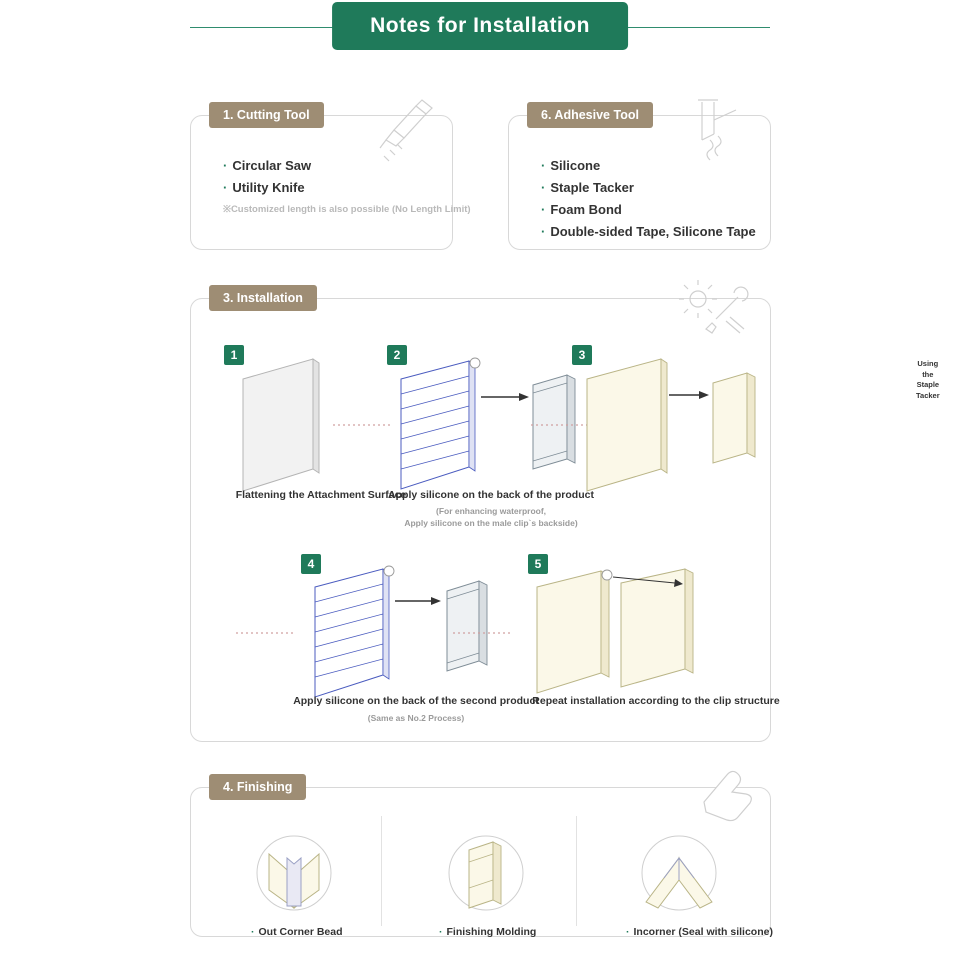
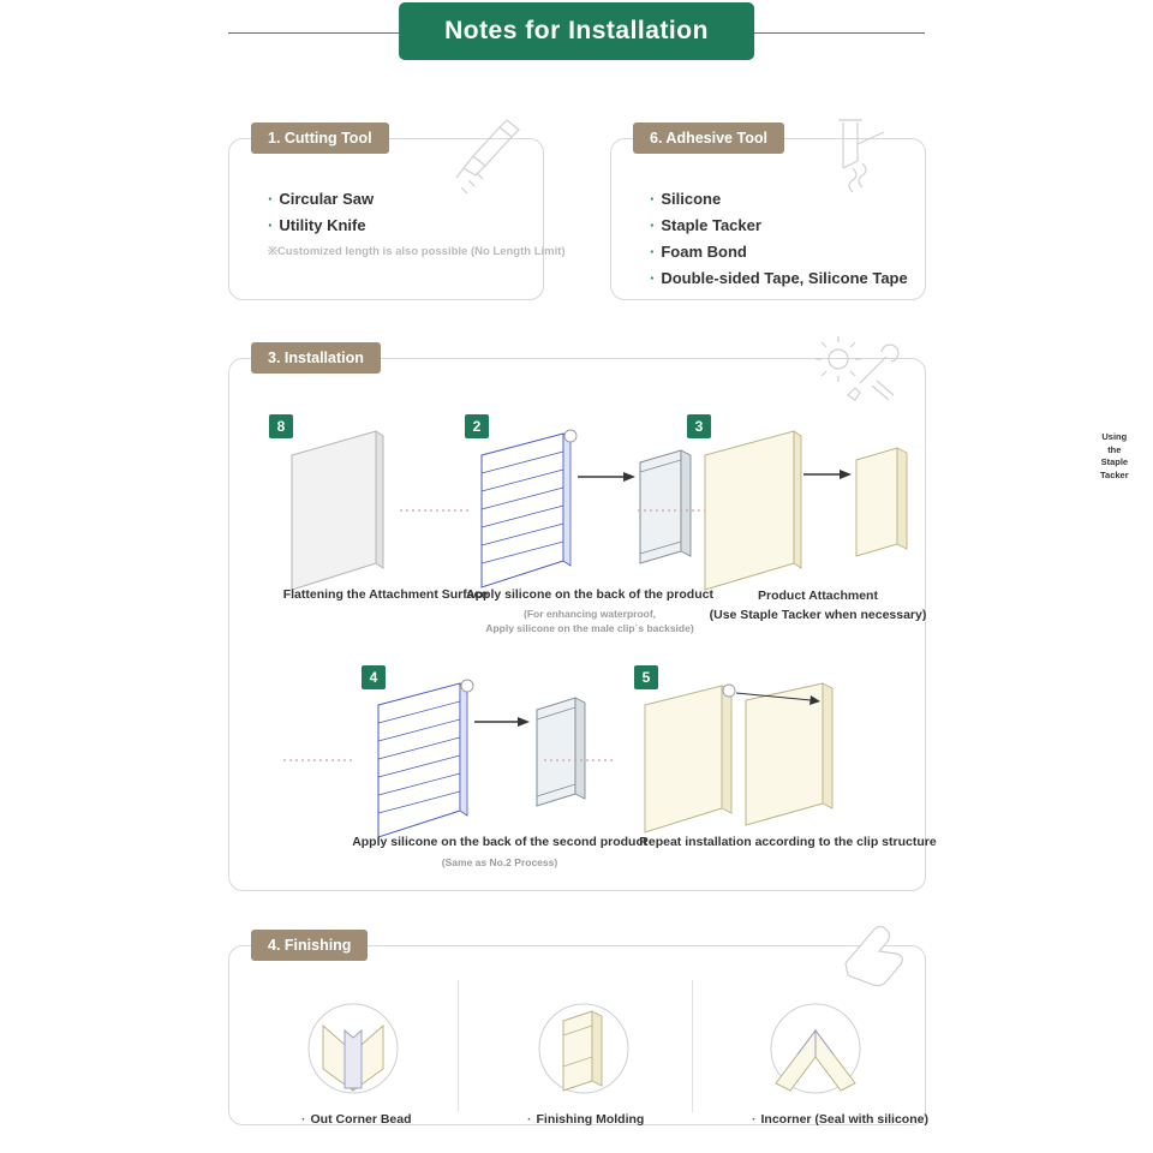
  Notes for Installation
  1. Cutting Tool
  · Circular Saw
  · Utility Knife
  ※Customized length is also possible (No Length Limit)
  6. Adhesive Tool
  · Silicone
  · Staple Tacker
  · Foam Bond
  · Double-sided Tape, Silicone Tape
  3. Installation
- 1
+ 8
  Flattening the Attachment Surface
  2
  Apply silicone on the back of the product
  (For enhancing waterproof,
  Apply silicone on the male clip`s backside)
  3
  Using the
  Staple Tacker
+ Product Attachment
+ (Use Staple Tacker when necessary)
  4
  Apply silicone on the back of the second product
  (Same as No.2 Process)
  5
  Repeat installation according to the clip structure
  4. Finishing
  · Out Corner Bead
  · Finishing Molding
  · Incorner (Seal with silicone)
